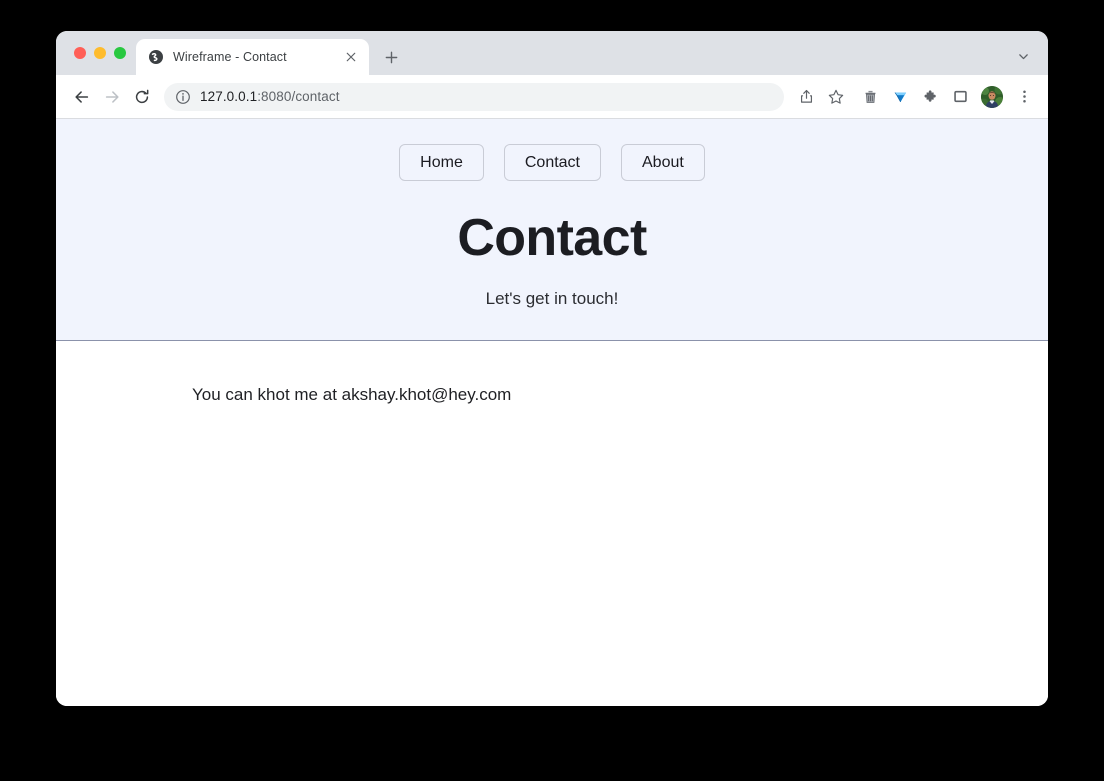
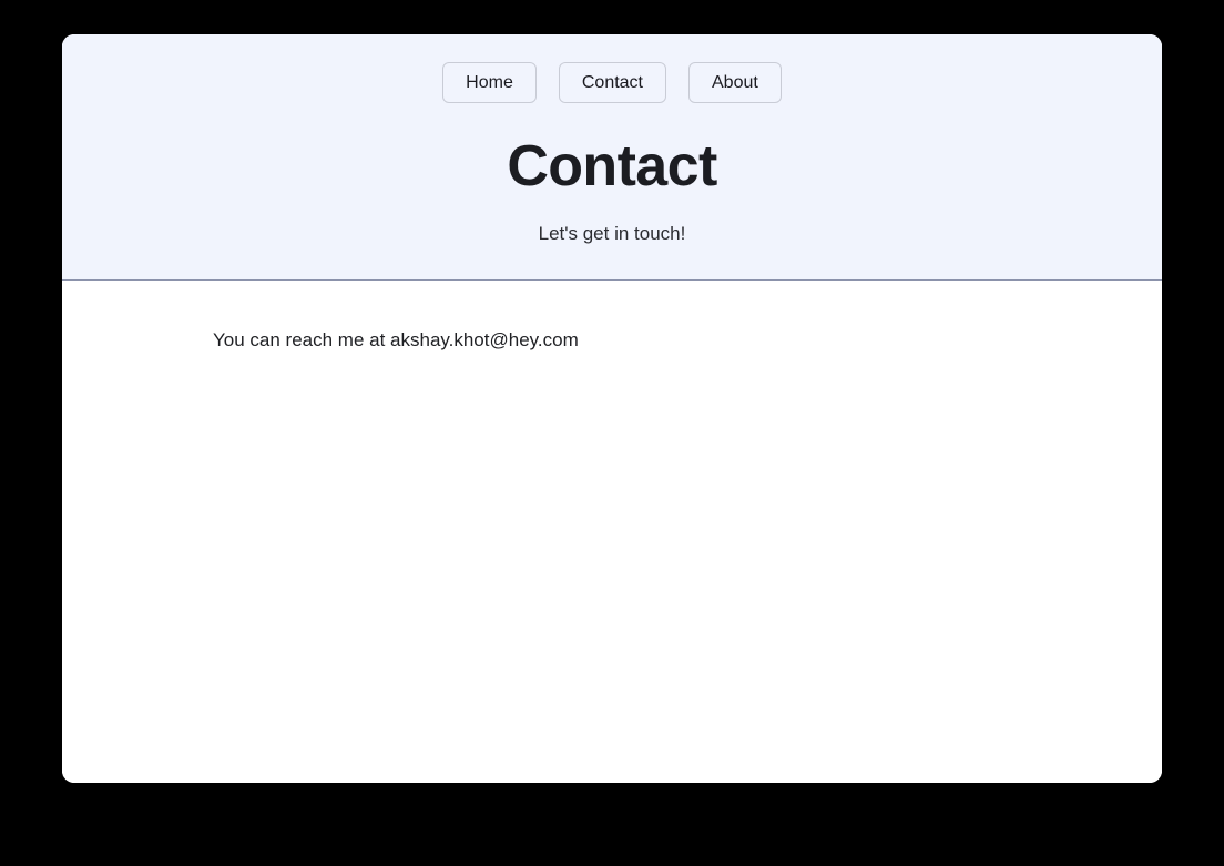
- Wireframe - Contact
- 127.0.0.1:8080/contact
  Home
  Contact
  About
  Contact
  Let's get in touch!
- You can khot me at akshay.khot@hey.com
+ You can reach me at akshay.khot@hey.com
